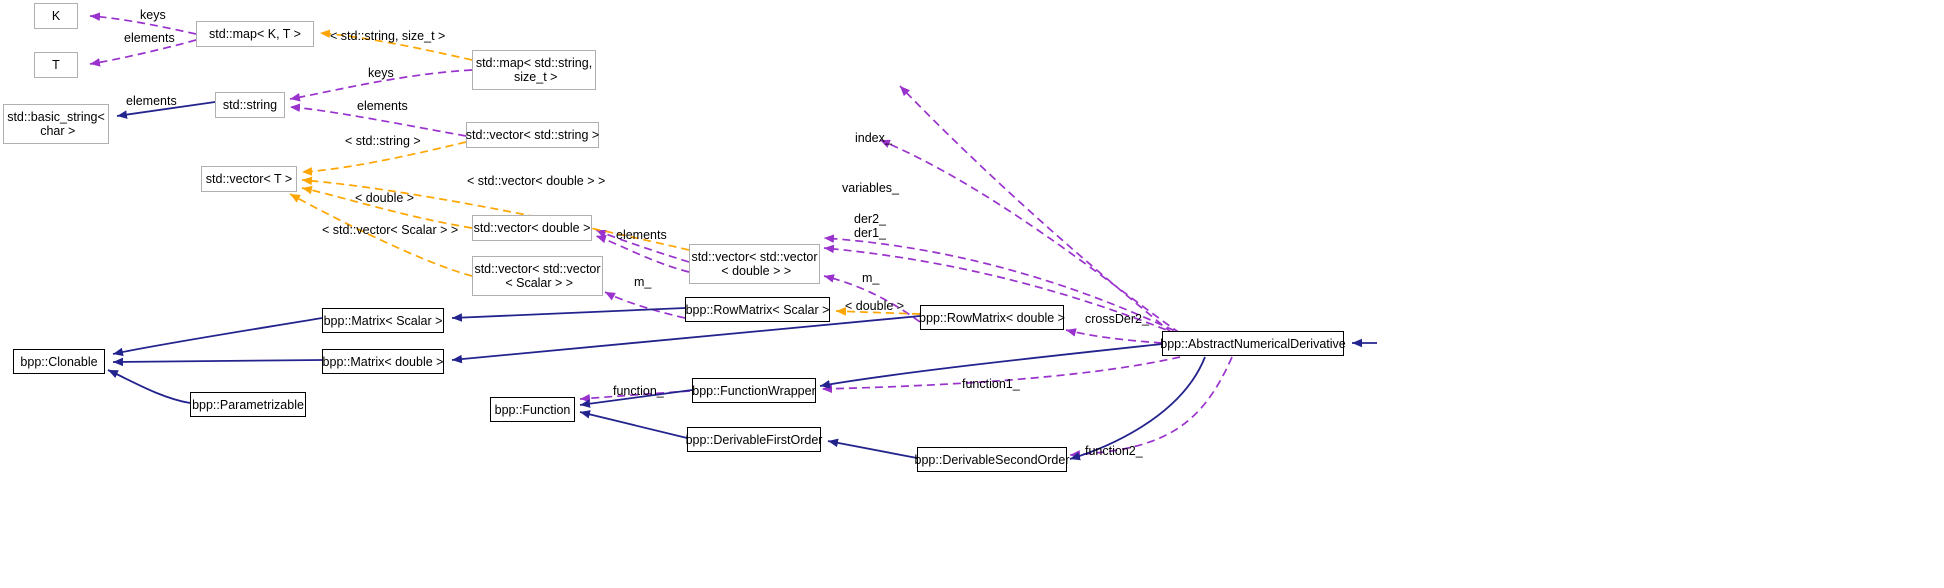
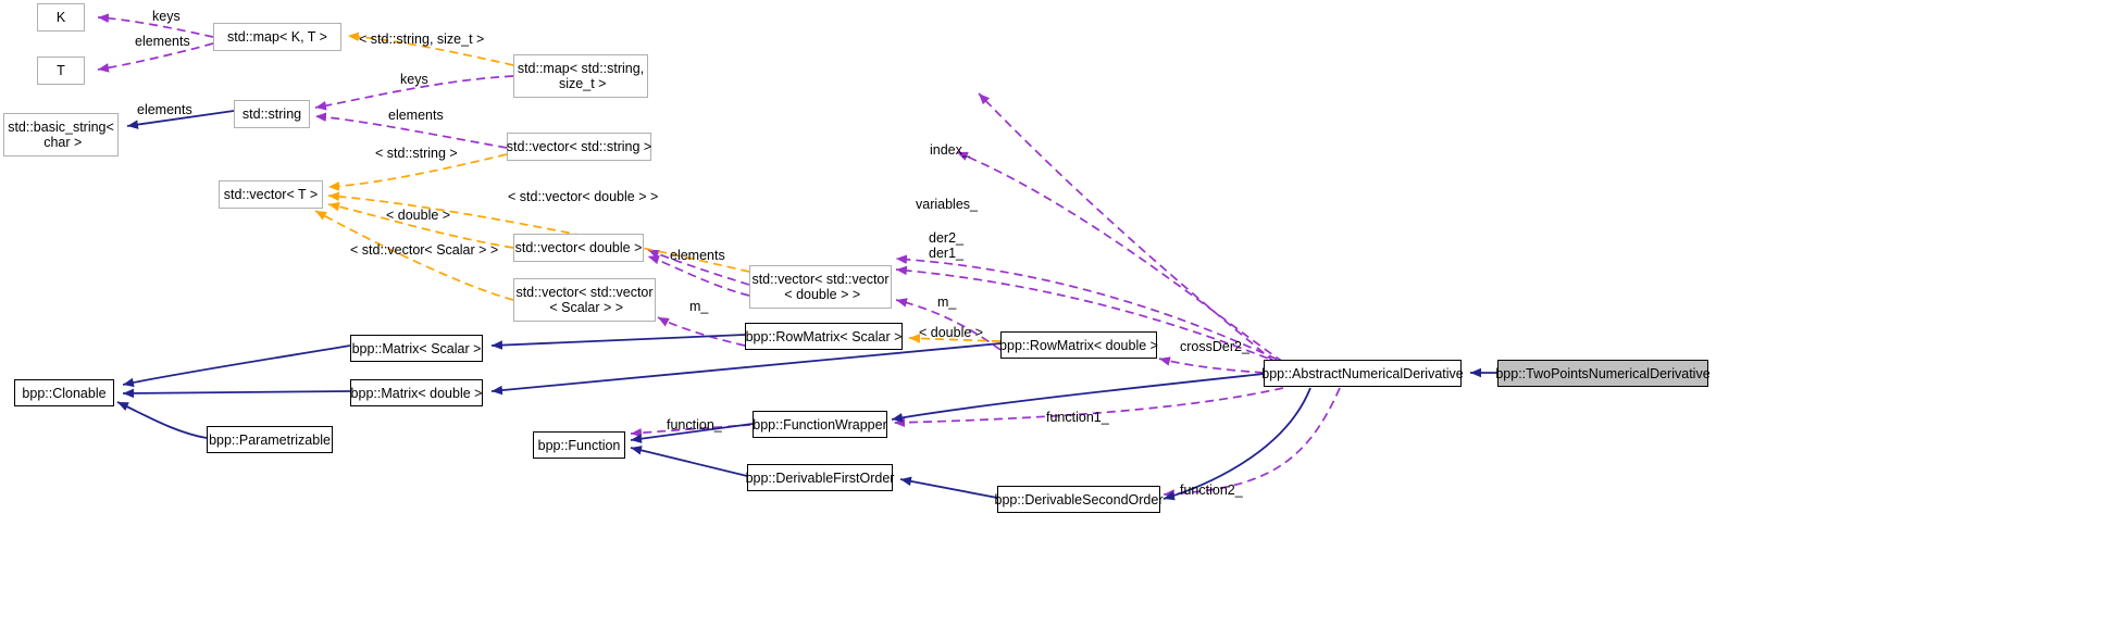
  K
  std::map< K, T >
  T
  std::map< std::string,
  size_t >
  std::basic_string<
  char >
  std::string
  std::vector< std::string >
  std::vector< T >
  std::vector< double >
  std::vector< std::vector
  < double > >
  std::vector< std::vector
  < Scalar > >
  bpp::RowMatrix< Scalar >
  bpp::RowMatrix< double >
  bpp::Matrix< Scalar >
  bpp::AbstractNumericalDerivative
+ bpp::TwoPointsNumericalDerivative
  bpp::Clonable
  bpp::Matrix< double >
  bpp::FunctionWrapper
  bpp::Parametrizable
  bpp::Function
  bpp::DerivableFirstOrder
  bpp::DerivableSecondOrder
  keys
  elements
  < std::string, size_t >
  keys
  elements
  elements
  < std::string >
  index_
  < std::vector< double > >
  variables_
  < double >
  der2_
  < std::vector< Scalar > >
  der1_
  elements
  m_
  m_
  < double >
  crossDer2_
  function1_
  function_
  function2_
